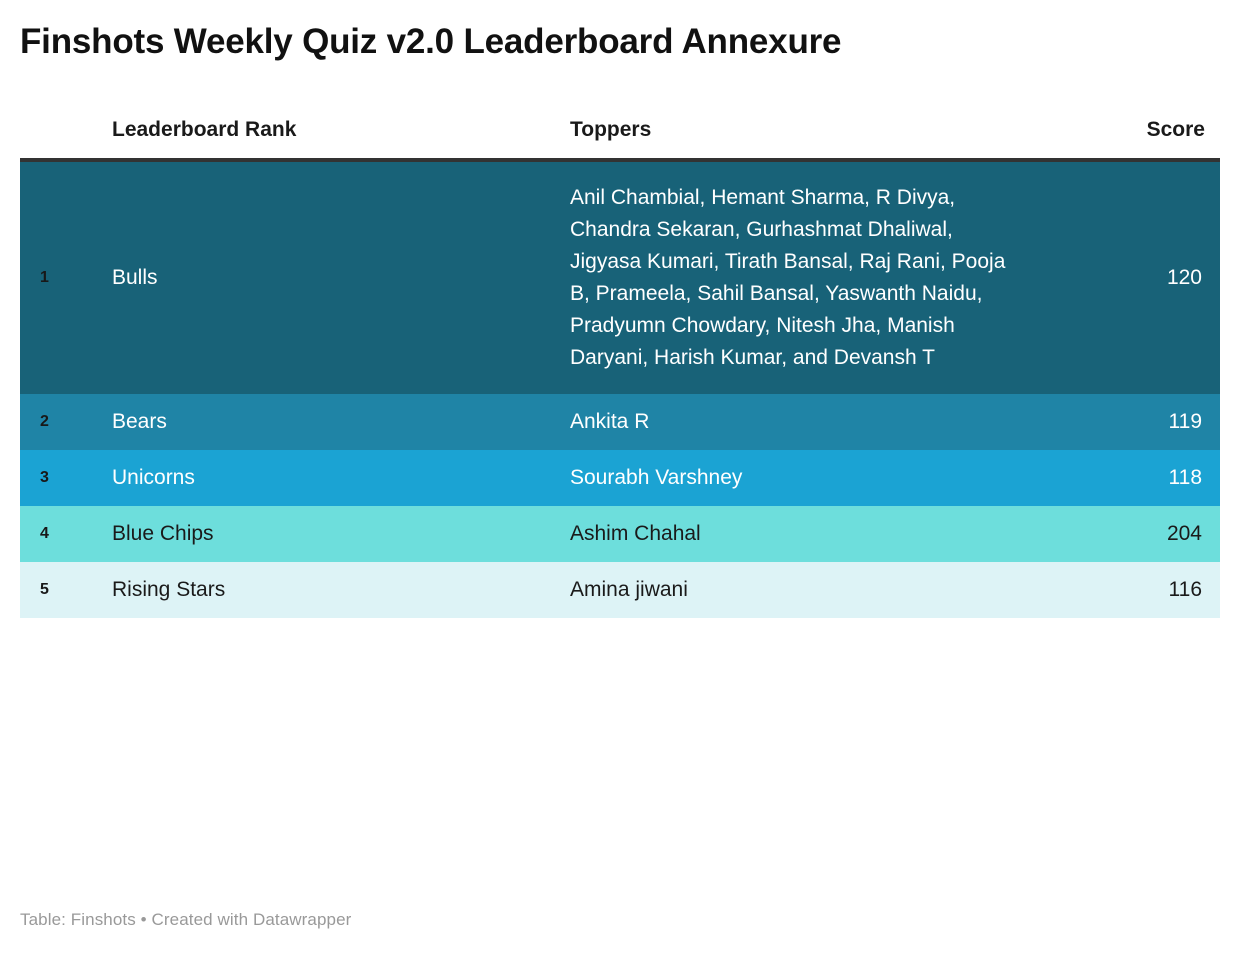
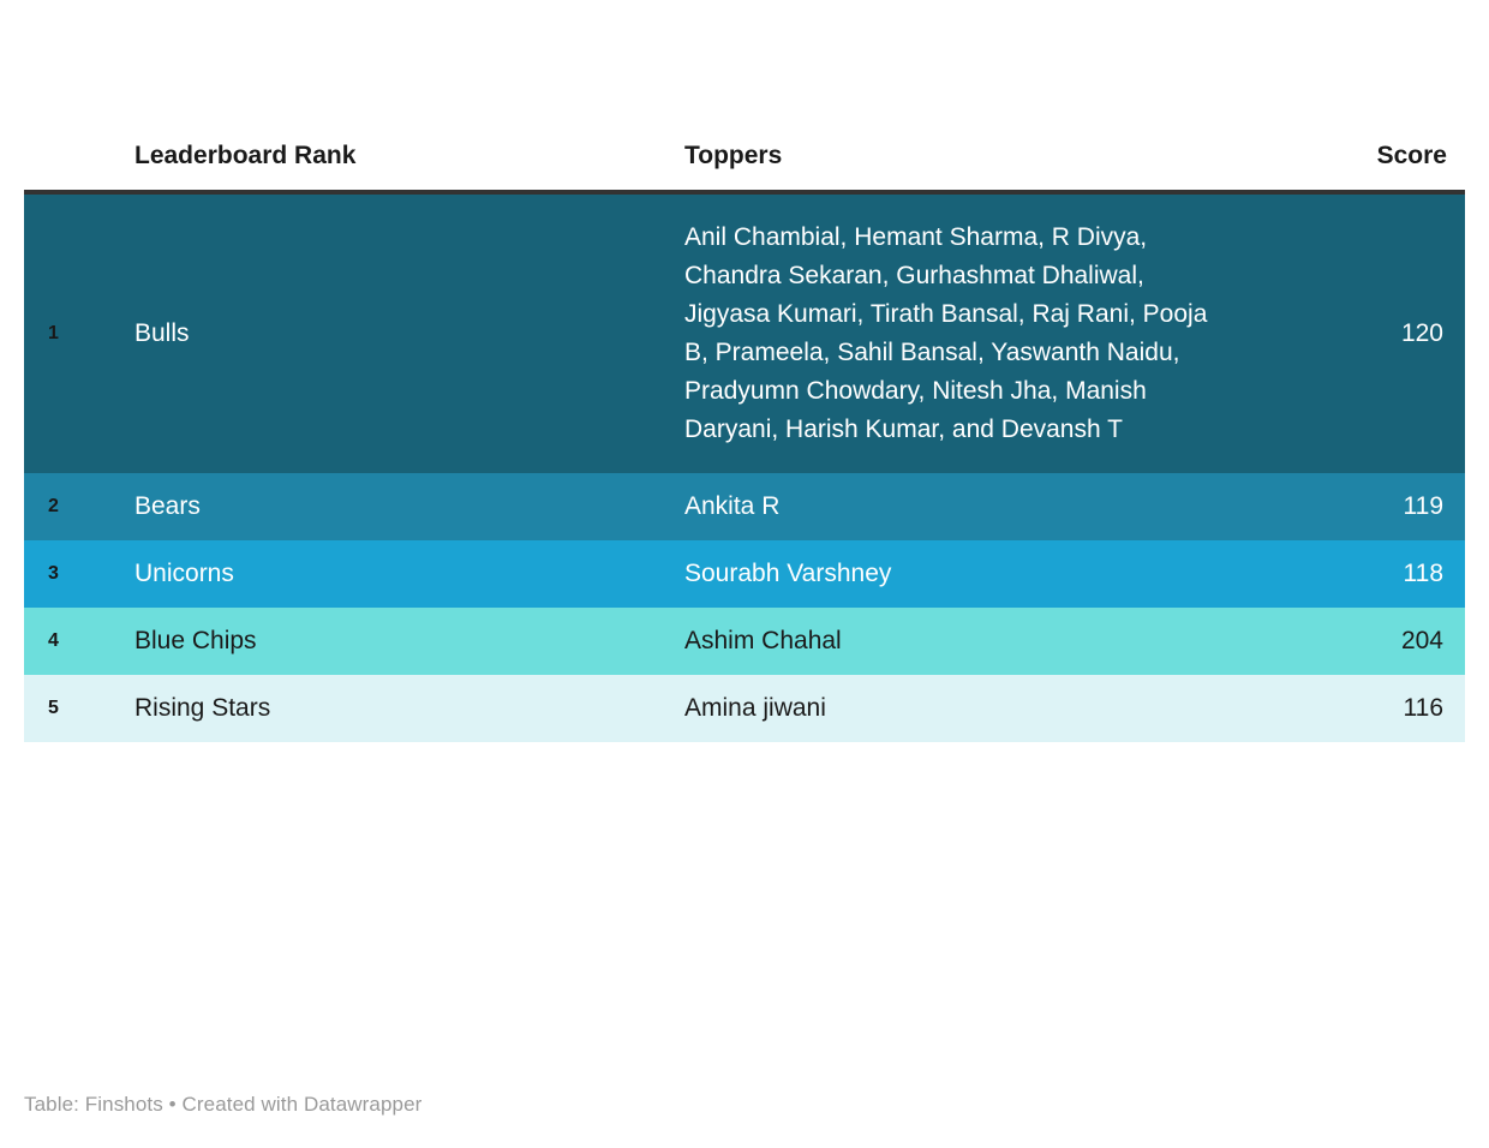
- Finshots Weekly Quiz v2.0 Leaderboard Annexure
  	Leaderboard Rank	Toppers	Score
  1	Bulls	Anil Chambial, Hemant Sharma, R Divya, Chandra Sekaran, Gurhashmat Dhaliwal, Jigyasa Kumari, Tirath Bansal, Raj Rani, Pooja B, Prameela, Sahil Bansal, Yaswanth Naidu, Pradyumn Chowdary, Nitesh Jha, Manish Daryani, Harish Kumar, and Devansh T	120
  2	Bears	Ankita R	119
  3	Unicorns	Sourabh Varshney	118
  4	Blue Chips	Ashim Chahal	204
  5	Rising Stars	Amina jiwani	116
  Table: Finshots • Created with Datawrapper
